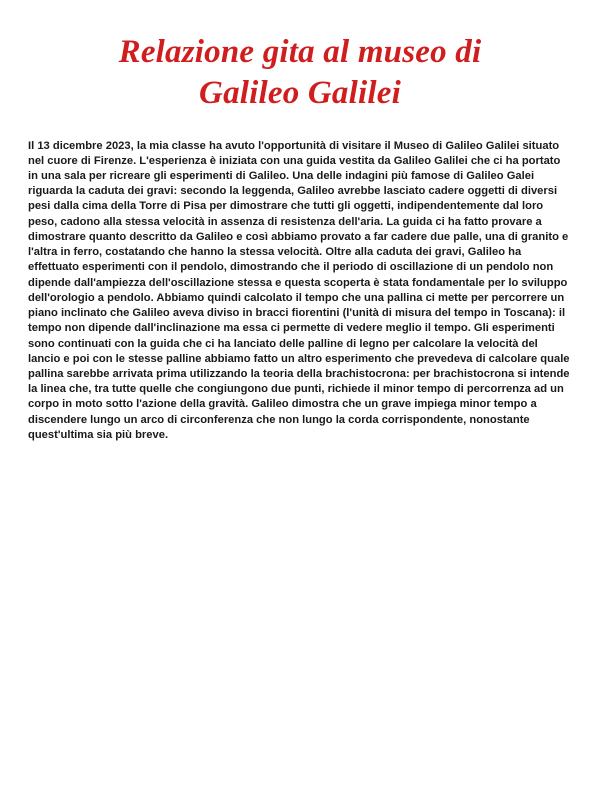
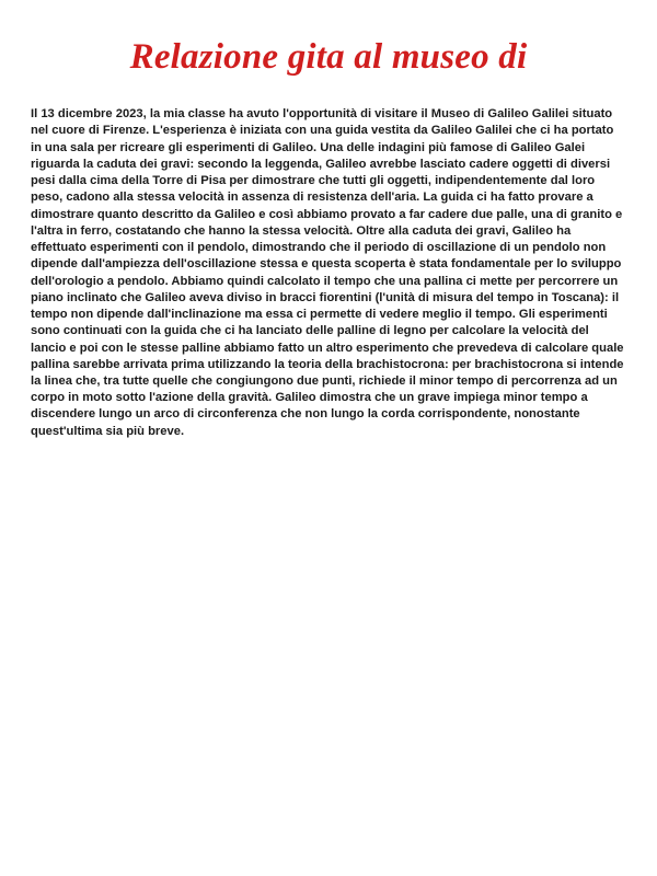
  Relazione gita al museo di
- Galileo Galilei
  Il 13 dicembre 2023, la mia classe ha avuto l'opportunità di visitare il Museo di Galileo Galilei situato nel cuore di Firenze. L'esperienza è iniziata con una guida vestita da Galileo Galilei che ci ha portato in una sala per ricreare gli esperimenti di Galileo. Una delle indagini più famose di Galileo Galei riguarda la caduta dei gravi: secondo la leggenda, Galileo avrebbe lasciato cadere oggetti di diversi pesi dalla cima della Torre di Pisa per dimostrare che tutti gli oggetti, indipendentemente dal loro peso, cadono alla stessa velocità in assenza di resistenza dell'aria. La guida ci ha fatto provare a dimostrare quanto descritto da Galileo e così abbiamo provato a far cadere due palle, una di granito e l'altra in ferro, costatando che hanno la stessa velocità. Oltre alla caduta dei gravi, Galileo ha effettuato esperimenti con il pendolo, dimostrando che il periodo di oscillazione di un pendolo non dipende dall'ampiezza dell'oscillazione stessa e questa scoperta è stata fondamentale per lo sviluppo dell'orologio a pendolo. Abbiamo quindi calcolato il tempo che una pallina ci mette per percorrere un piano inclinato che Galileo aveva diviso in bracci fiorentini (l'unità di misura del tempo in Toscana): il tempo non dipende dall'inclinazione ma essa ci permette di vedere meglio il tempo. Gli esperimenti sono continuati con la guida che ci ha lanciato delle palline di legno per calcolare la velocità del lancio e poi con le stesse palline abbiamo fatto un altro esperimento che prevedeva di calcolare quale pallina sarebbe arrivata prima utilizzando la teoria della brachistocrona: per brachistocrona si intende la linea che, tra tutte quelle che congiungono due punti, richiede il minor tempo di percorrenza ad un corpo in moto sotto l'azione della gravità. Galileo dimostra che un grave impiega minor tempo a discendere lungo un arco di circonferenza che non lungo la corda corrispondente, nonostante quest'ultima sia più breve.
